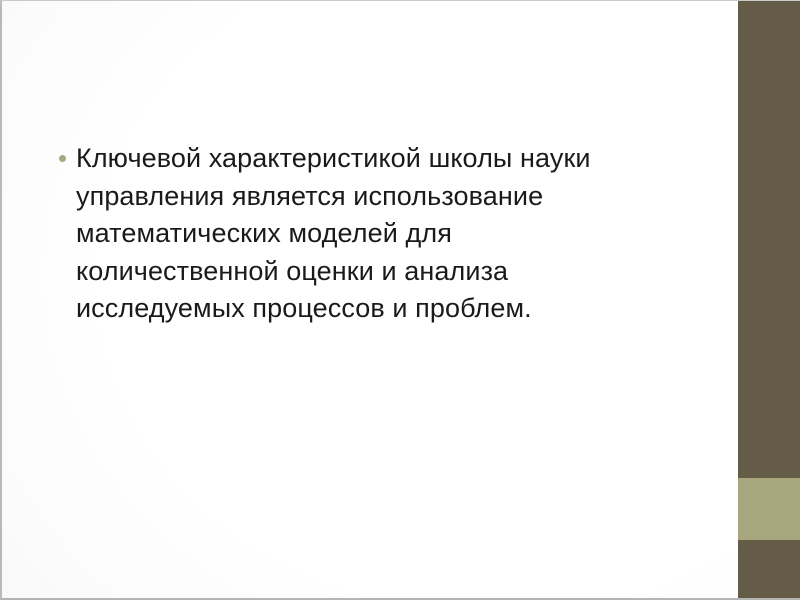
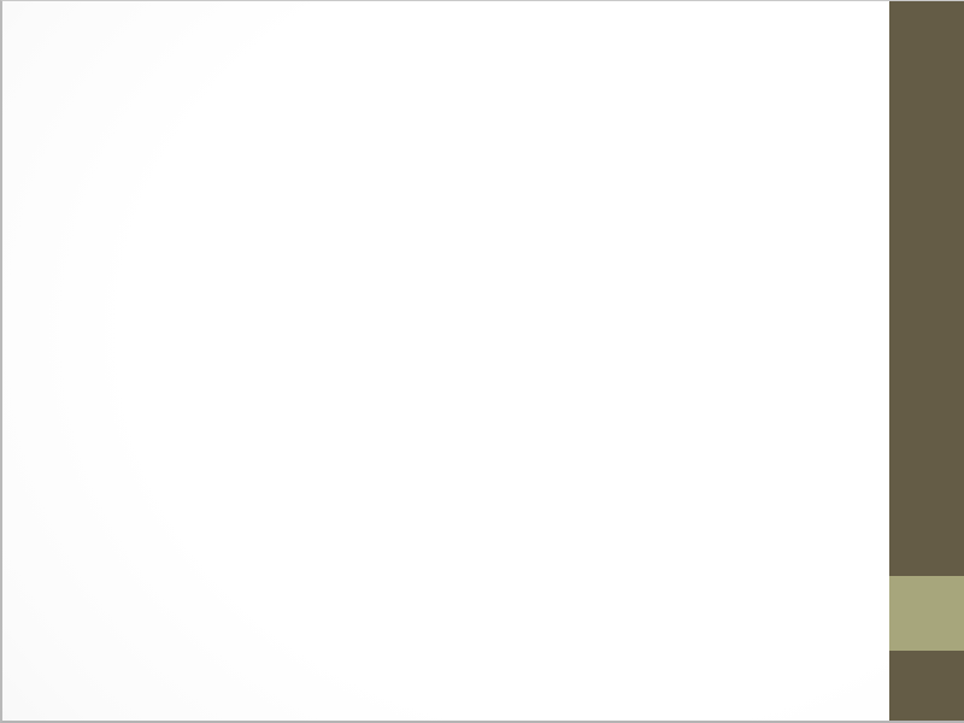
- Ключевой характеристикой школы науки управления является использование математических моделей для количественной оценки и анализа исследуемых процессов и проблем.
